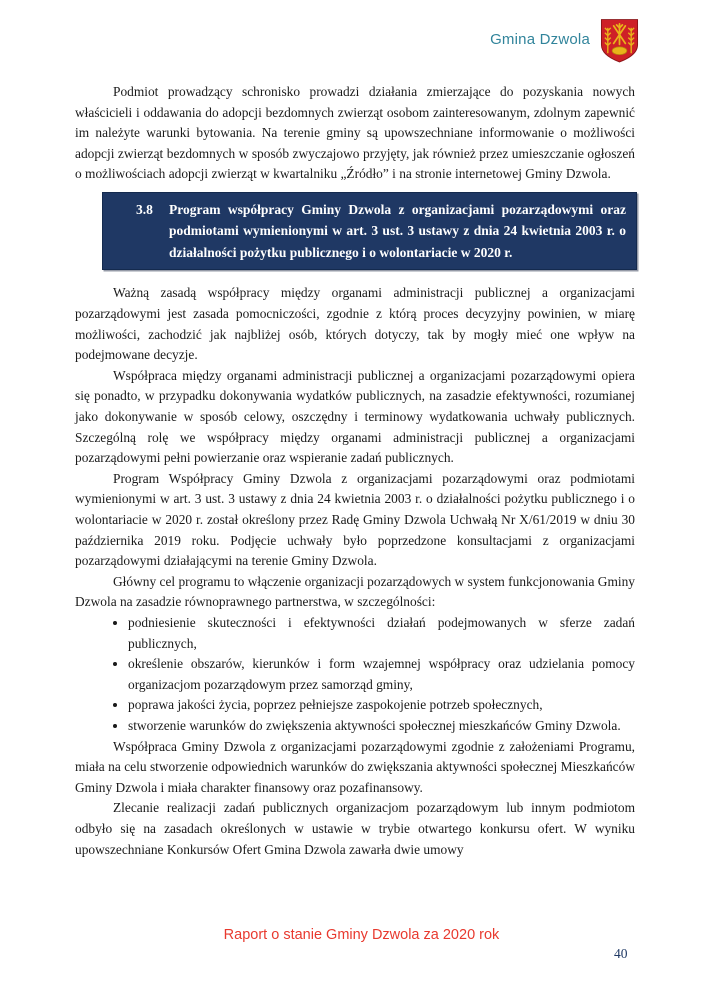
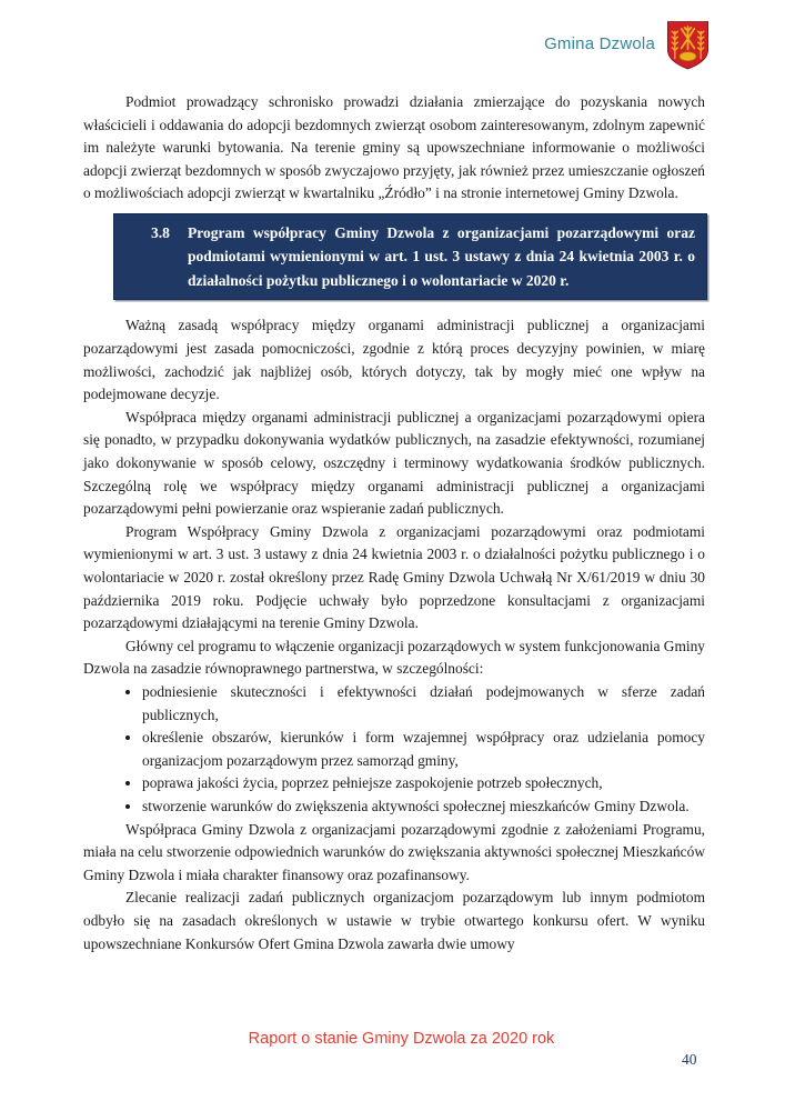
  Gmina Dzwola
  Podmiot prowadzący schronisko prowadzi działania zmierzające do pozyskania nowych właścicieli i oddawania do adopcji bezdomnych zwierząt osobom zainteresowanym, zdolnym zapewnić im należyte warunki bytowania. Na terenie gminy są upowszechniane informowanie o możliwości adopcji zwierząt bezdomnych w sposób zwyczajowo przyjęty, jak również przez umieszczanie ogłoszeń o możliwościach adopcji zwierząt w kwartalniku „Źródło” i na stronie internetowej Gminy Dzwola.
  3.8
- Program współpracy Gminy Dzwola z organizacjami pozarządowymi oraz podmiotami wymienionymi w art. 3 ust. 3 ustawy z dnia 24 kwietnia 2003 r. o działalności pożytku publicznego i o wolontariacie w 2020 r.
+ Program współpracy Gminy Dzwola z organizacjami pozarządowymi oraz podmiotami wymienionymi w art. 1 ust. 3 ustawy z dnia 24 kwietnia 2003 r. o działalności pożytku publicznego i o wolontariacie w 2020 r.
  Ważną zasadą współpracy między organami administracji publicznej a organizacjami pozarządowymi jest zasada pomocniczości, zgodnie z którą proces decyzyjny powinien, w miarę możliwości, zachodzić jak najbliżej osób, których dotyczy, tak by mogły mieć one wpływ na podejmowane decyzje.
- Współpraca między organami administracji publicznej a organizacjami pozarządowymi opiera się ponadto, w przypadku dokonywania wydatków publicznych, na zasadzie efektywności, rozumianej jako dokonywanie w sposób celowy, oszczędny i terminowy wydatkowania uchwały publicznych. Szczególną rolę we współpracy między organami administracji publicznej a organizacjami pozarządowymi pełni powierzanie oraz wspieranie zadań publicznych.
+ Współpraca między organami administracji publicznej a organizacjami pozarządowymi opiera się ponadto, w przypadku dokonywania wydatków publicznych, na zasadzie efektywności, rozumianej jako dokonywanie w sposób celowy, oszczędny i terminowy wydatkowania środków publicznych. Szczególną rolę we współpracy między organami administracji publicznej a organizacjami pozarządowymi pełni powierzanie oraz wspieranie zadań publicznych.
  Program Współpracy Gminy Dzwola z organizacjami pozarządowymi oraz podmiotami wymienionymi w art. 3 ust. 3 ustawy z dnia 24 kwietnia 2003 r. o działalności pożytku publicznego i o wolontariacie w 2020 r. został określony przez Radę Gminy Dzwola Uchwałą Nr X/61/2019 w dniu 30 października 2019 roku. Podjęcie uchwały było poprzedzone konsultacjami z organizacjami pozarządowymi działającymi na terenie Gminy Dzwola.
  Główny cel programu to włączenie organizacji pozarządowych w system funkcjonowania Gminy Dzwola na zasadzie równoprawnego partnerstwa, w szczególności:
  podniesienie skuteczności i efektywności działań podejmowanych w sferze zadań publicznych,
  określenie obszarów, kierunków i form wzajemnej współpracy oraz udzielania pomocy organizacjom pozarządowym przez samorząd gminy,
  poprawa jakości życia, poprzez pełniejsze zaspokojenie potrzeb społecznych,
  stworzenie warunków do zwiększenia aktywności społecznej mieszkańców Gminy Dzwola.
  Współpraca Gminy Dzwola z organizacjami pozarządowymi zgodnie z założeniami Programu, miała na celu stworzenie odpowiednich warunków do zwiększania aktywności społecznej Mieszkańców Gminy Dzwola i miała charakter finansowy oraz pozafinansowy.
  Zlecanie realizacji zadań publicznych organizacjom pozarządowym lub innym podmiotom odbyło się na zasadach określonych w ustawie w trybie otwartego konkursu ofert. W wyniku upowszechniane Konkursów Ofert Gmina Dzwola zawarła dwie umowy
  Raport o stanie Gminy Dzwola za 2020 rok
  40
